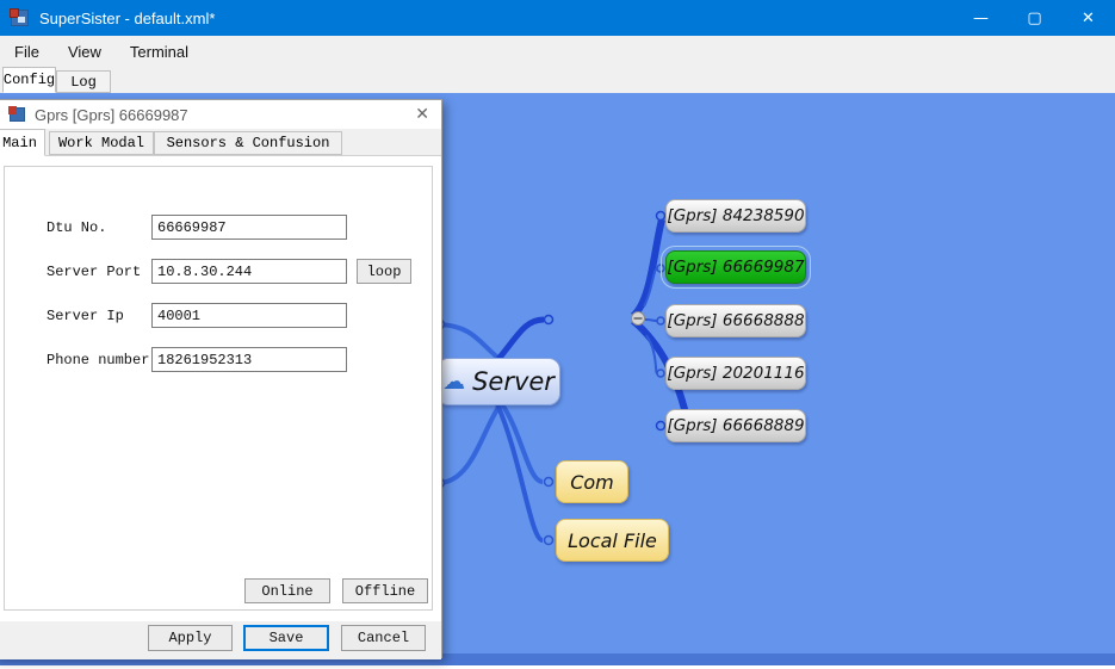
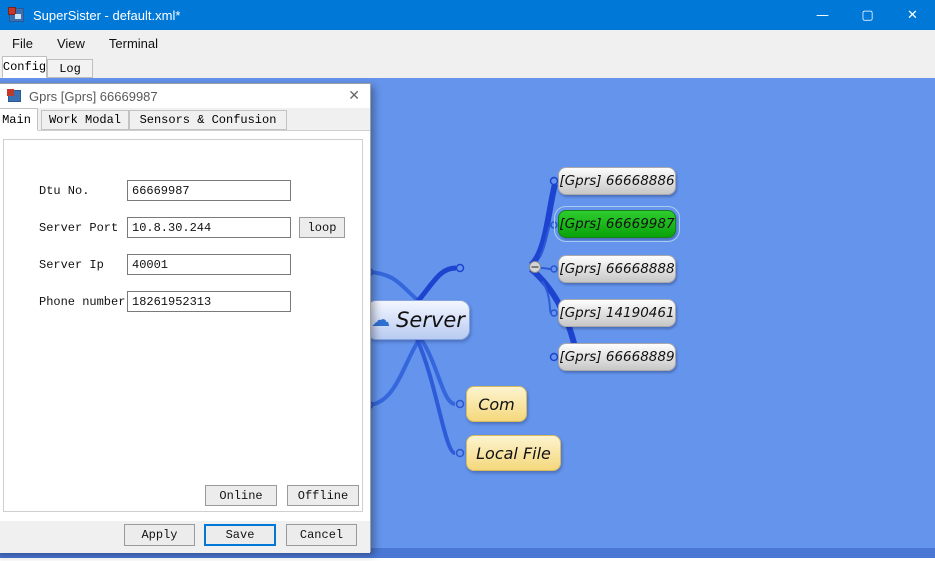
  SuperSister - default.xml*
  —
  ▢
  ✕
  File
  View
  Terminal
  Config
  Log
  ☁
  Server
  Com
  Local File
- [Gprs] 84238590
+ [Gprs] 66668886
  [Gprs] 66669987
  [Gprs] 66668888
- [Gprs] 20201116
+ [Gprs] 14190461
  [Gprs] 66668889
  Gprs [Gprs] 66669987
  ✕
  Main
  Work Modal
  Sensors & Confusion
  Dtu No.
  66669987
  Server Port
  10.8.30.244
  loop
  Server Ip
  40001
  Phone number
  18261952313
  Online
  Offline
  Apply
  Save
  Cancel
